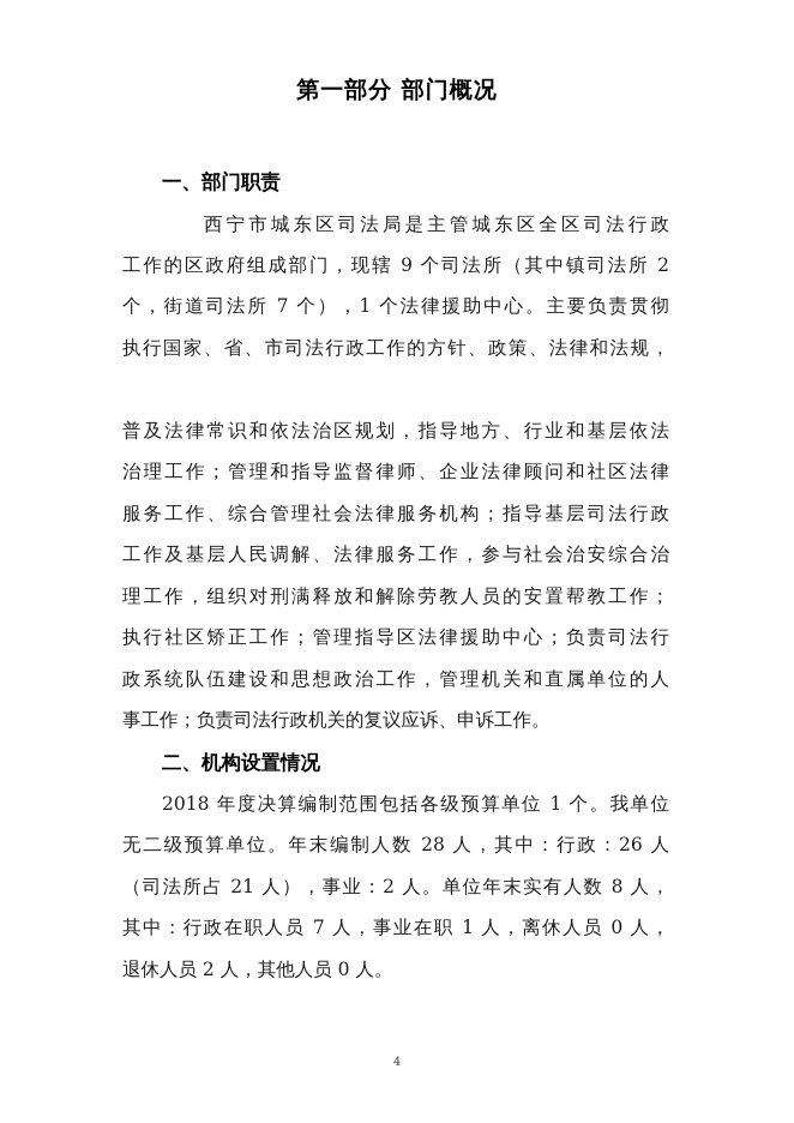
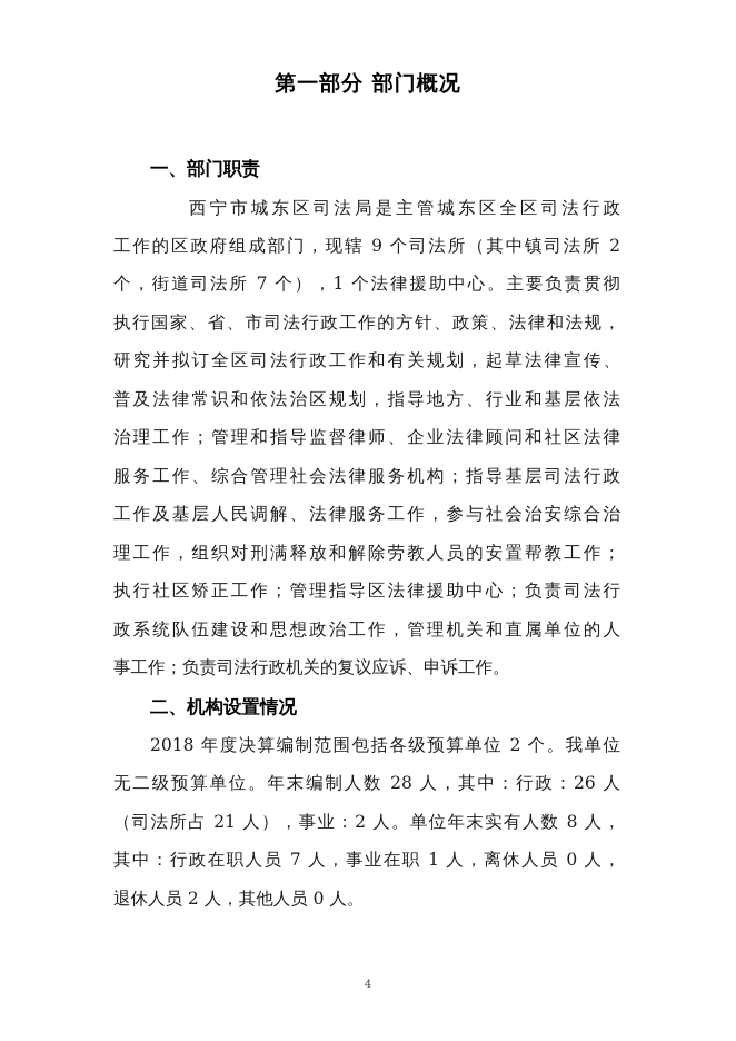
  第一部分 部门概况
  一、部门职责
  西宁市城东区司法局是主管城东区全区司法行政
  工作的区政府组成部门，现辖 9 个司法所（其中镇司法所 2
  个，街道司法所 7 个），1 个法律援助中心。主要负责贯彻
  执行国家、省、市司法行政工作的方针、政策、法律和法规，
+ 研究并拟订全区司法行政工作和有关规划，起草法律宣传、
  普及法律常识和依法治区规划，指导地方、行业和基层依法
  治理工作；管理和指导监督律师、企业法律顾问和社区法律
  服务工作、综合管理社会法律服务机构；指导基层司法行政
  工作及基层人民调解、法律服务工作，参与社会治安综合治
  理工作，组织对刑满释放和解除劳教人员的安置帮教工作；
  执行社区矫正工作；管理指导区法律援助中心；负责司法行
  政系统队伍建设和思想政治工作，管理机关和直属单位的人
  事工作；负责司法行政机关的复议应诉、申诉工作。
  二、机构设置情况
- 2018 年度决算编制范围包括各级预算单位 1 个。我单位
+ 2018 年度决算编制范围包括各级预算单位 2 个。我单位
  无二级预算单位。年末编制人数 28 人，其中：行政：26 人
  （司法所占 21 人），事业：2 人。单位年末实有人数 8 人，
  其中：行政在职人员 7 人，事业在职 1 人，离休人员 0 人，
  退休人员 2 人，其他人员 0 人。
  4
